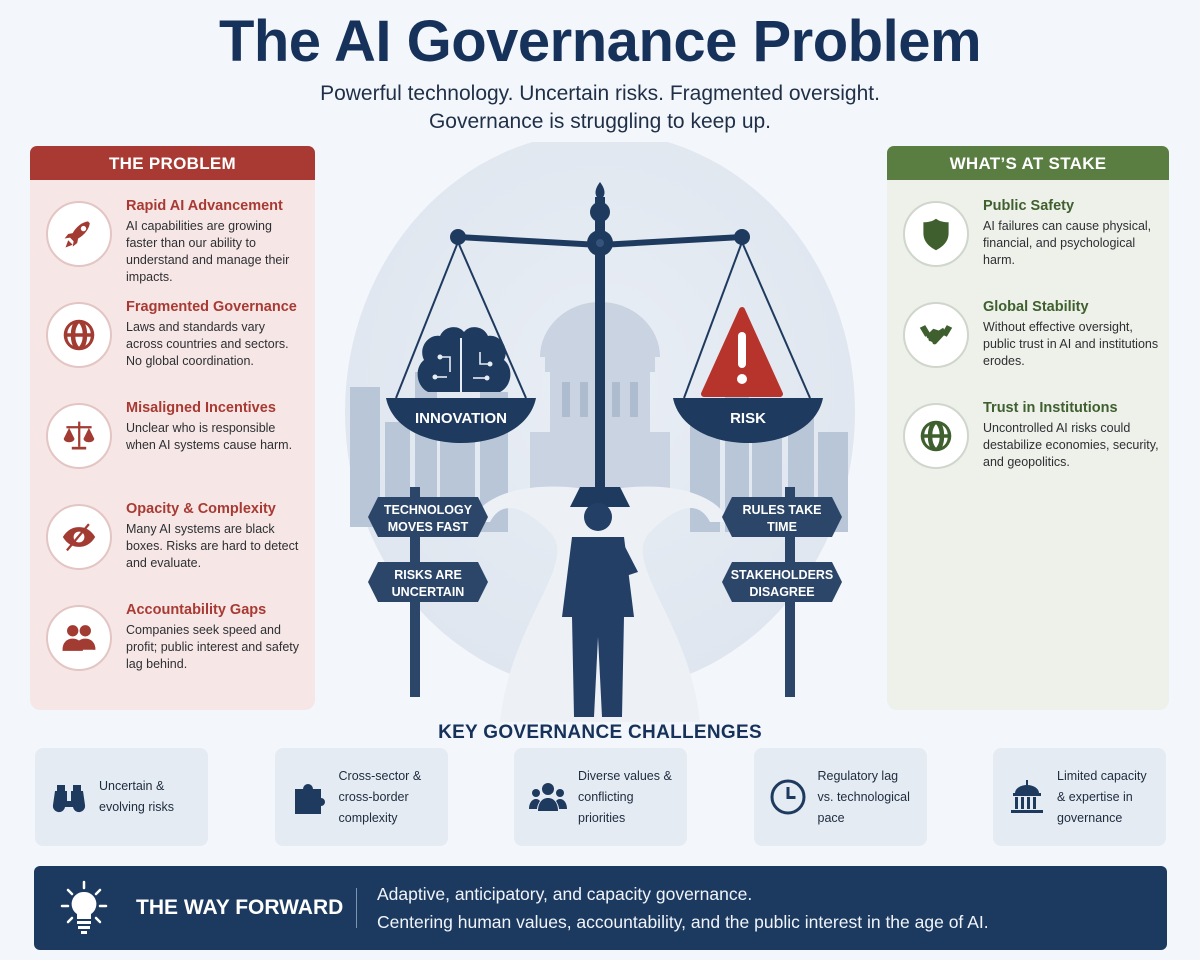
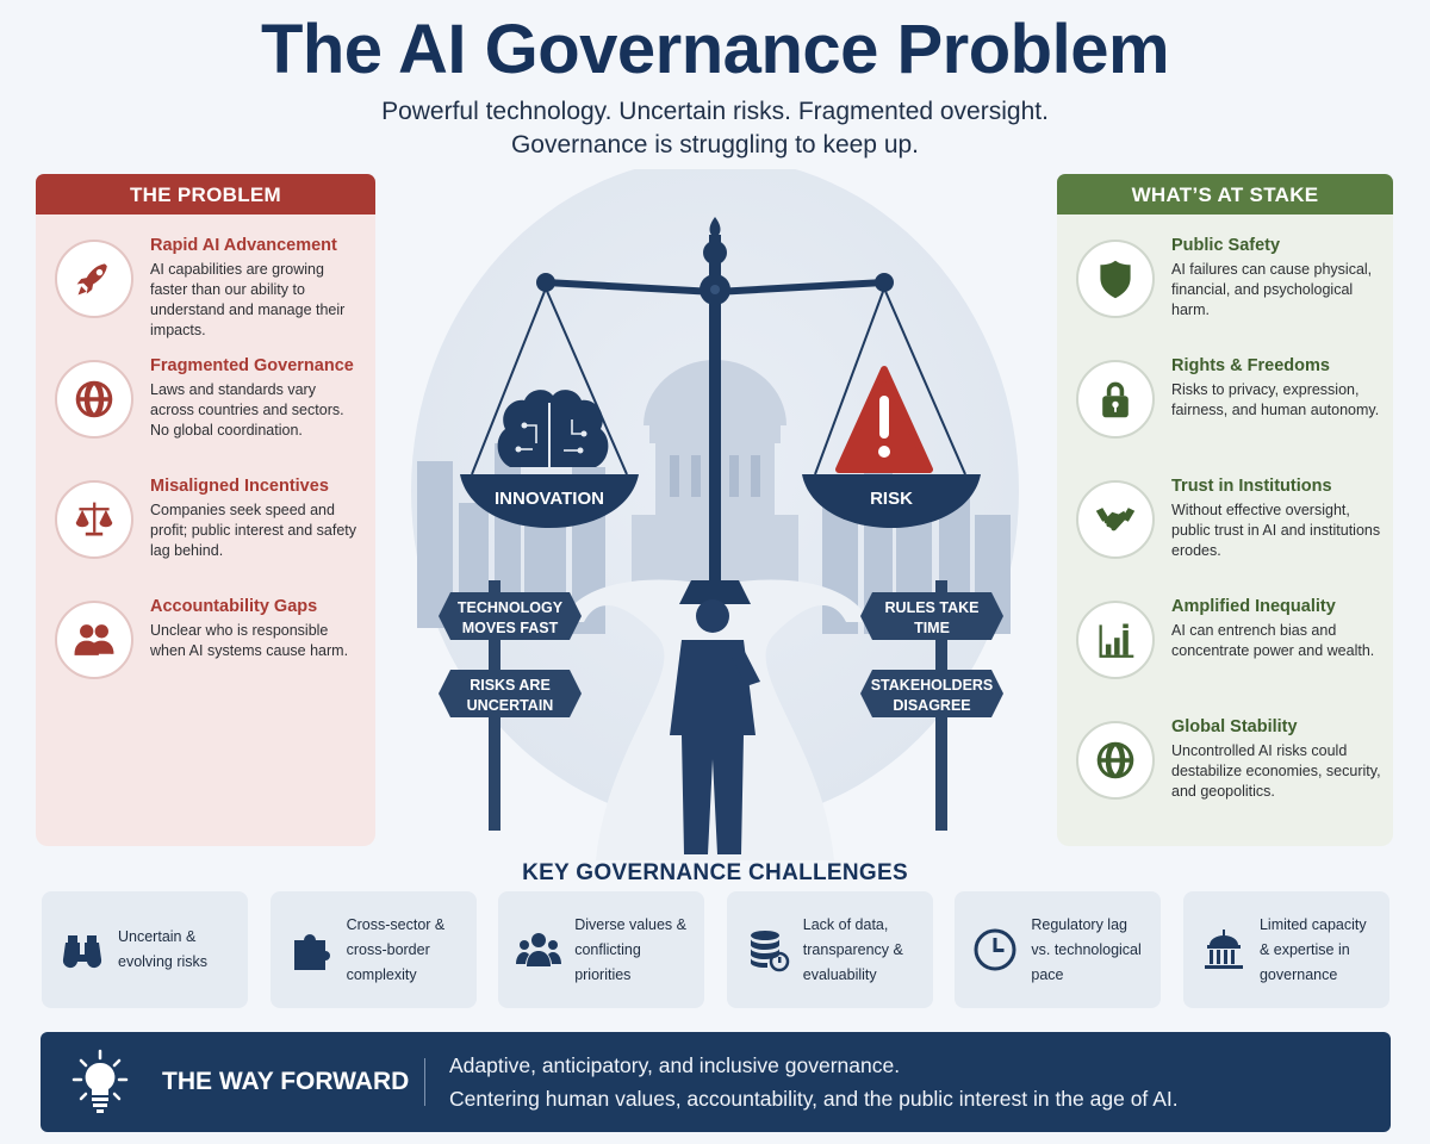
  The AI Governance Problem
  Powerful technology. Uncertain risks. Fragmented oversight.
  Governance is struggling to keep up.
  THE PROBLEM
  Rapid AI Advancement
  AI capabilities are growing faster than our ability to understand and manage their impacts.
  Fragmented Governance
  Laws and standards vary across countries and sectors. No global coordination.
  Misaligned Incentives
- Unclear who is responsible when AI systems cause harm.
+ Companies seek speed and profit; public interest and safety lag behind.
- Opacity & Complexity
- Many AI systems are black boxes. Risks are hard to detect and evaluate.
  Accountability Gaps
- Companies seek speed and profit; public interest and safety lag behind.
+ Unclear who is responsible when AI systems cause harm.
  WHAT’S AT STAKE
  Public Safety
  AI failures can cause physical, financial, and psychological harm.
+ Rights & Freedoms
+ Risks to privacy, expression, fairness, and human autonomy.
- Global Stability
+ Trust in Institutions
  Without effective oversight, public trust in AI and institutions erodes.
+ Amplified Inequality
+ AI can entrench bias and concentrate power and wealth.
- Trust in Institutions
+ Global Stability
  Uncontrolled AI risks could destabilize economies, security, and geopolitics.
  INNOVATION
  RISK
  TECHNOLOGY
  MOVES FAST
  RISKS ARE
  UNCERTAIN
  RULES TAKE
  TIME
  STAKEHOLDERS
  DISAGREE
  KEY GOVERNANCE CHALLENGES
  Uncertain & evolving risks
  Cross-sector & cross-border complexity
  Diverse values & conflicting priorities
+ Lack of data, transparency & evaluability
  Regulatory lag vs. technological pace
  Limited capacity & expertise in governance
  THE WAY FORWARD
- Adaptive, anticipatory, and capacity governance.
+ Adaptive, anticipatory, and inclusive governance.
  Centering human values, accountability, and the public interest in the age of AI.
